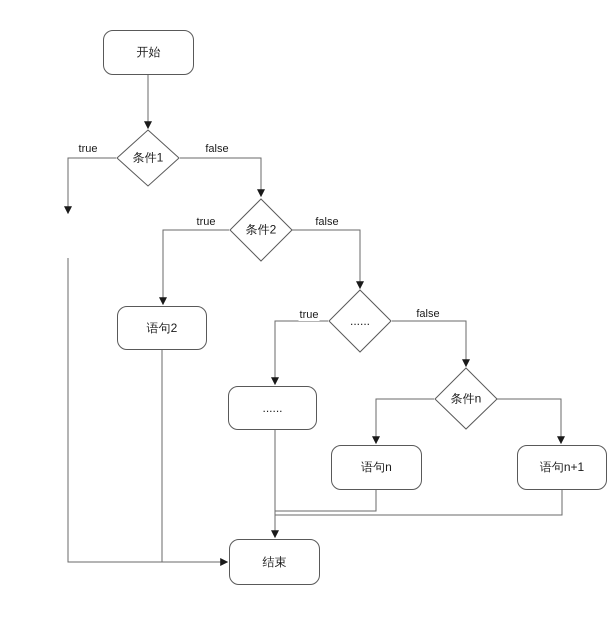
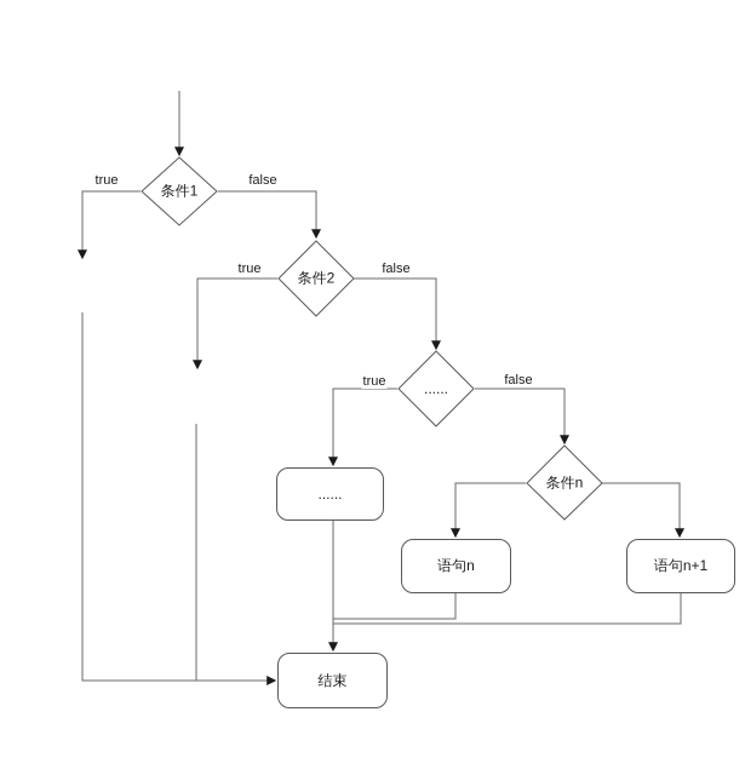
- 开始
- 语句2
  ......
  语句n
  语句n+1
  结束
  条件1
  条件2
  ......
  条件n
  true
  false
  true
  false
  true
  false
